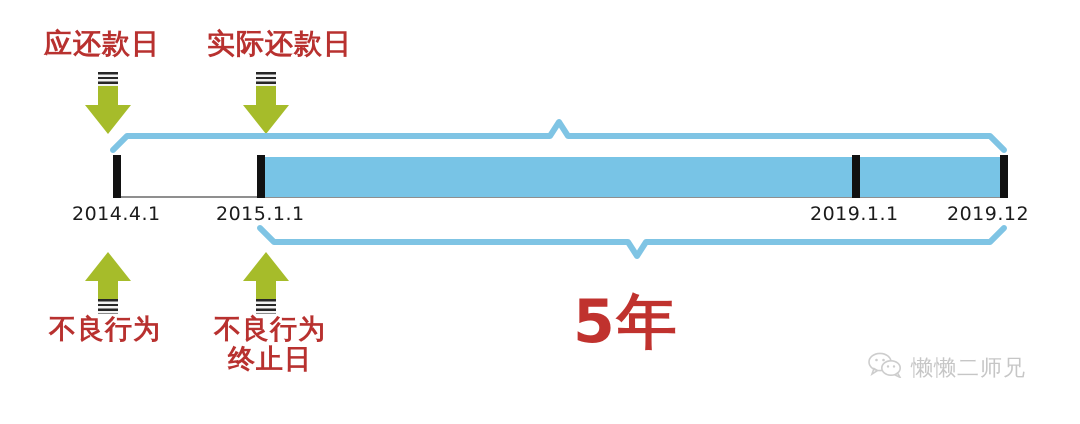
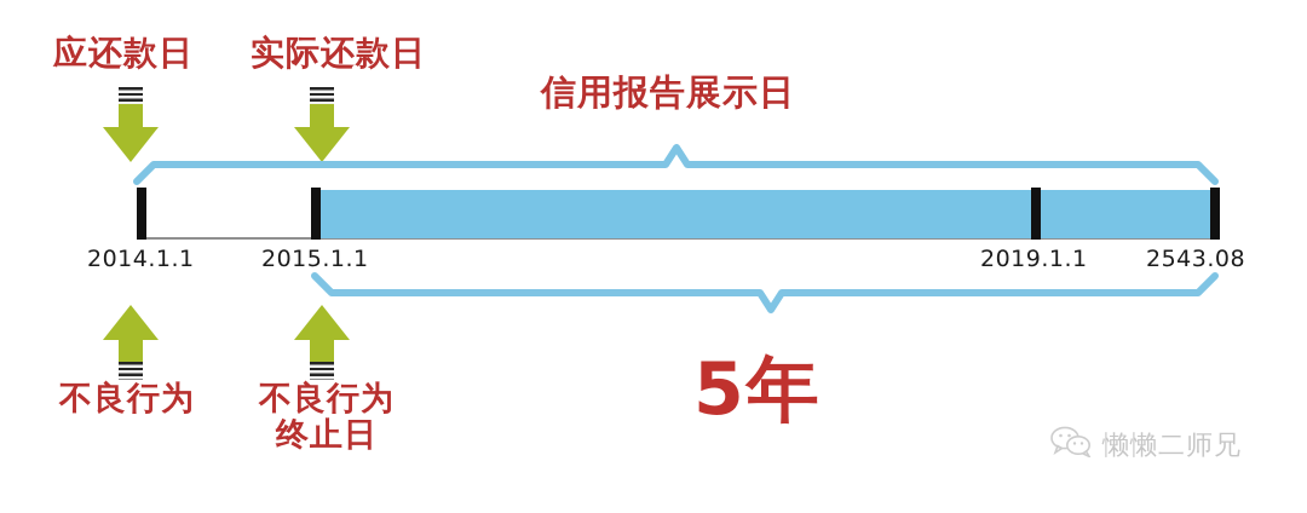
  应还款日
  实际还款日
+ 信用报告展示日
- 2014.4.1
+ 2014.1.1
  2015.1.1
  2019.1.1
- 2019.12
+ 2543.08
  不良行为
  不良行为
  终止日
  5年
  懒懒二师兄
